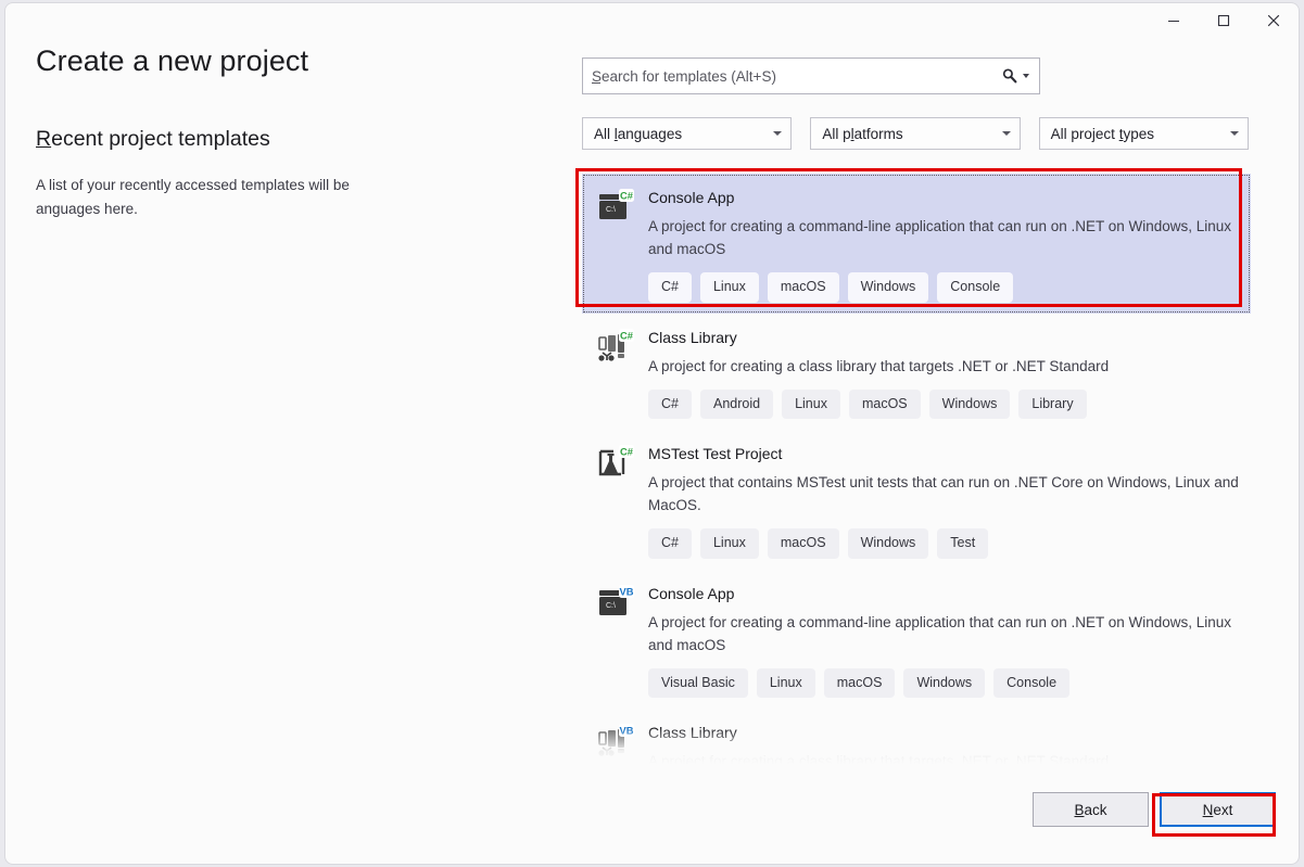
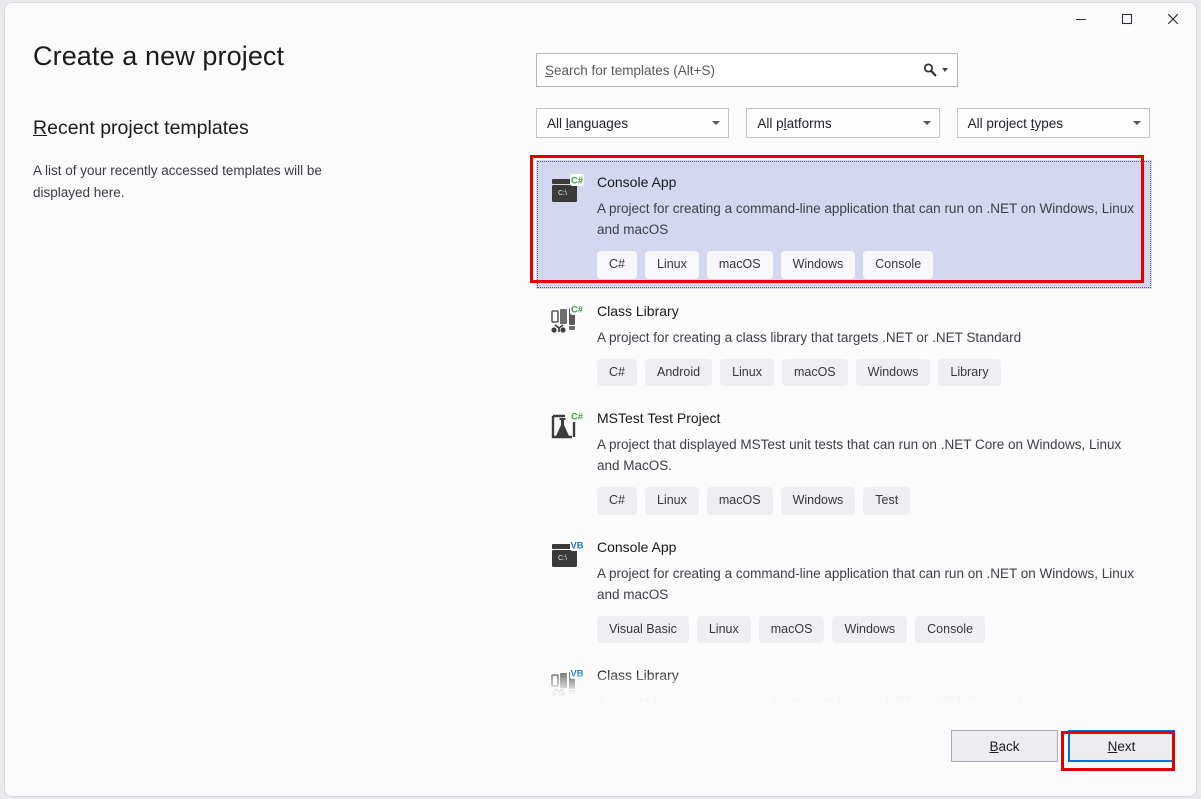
  Create a new project
  Recent project templates
- A list of your recently accessed templates will be anguages here.
+ A list of your recently accessed templates will be displayed here.
  Search for templates (Alt+S)
  All languages
  All platforms
  All project types
  C#
  Console App
  A project for creating a command-line application that can run on .NET on Windows, Linux and macOS
  C#
  Linux
  macOS
  Windows
  Console
  C#
  Class Library
  A project for creating a class library that targets .NET or .NET Standard
  C#
  Android
  Linux
  macOS
  Windows
  Library
  C#
  MSTest Test Project
- A project that contains MSTest unit tests that can run on .NET Core on Windows, Linux and MacOS.
+ A project that displayed MSTest unit tests that can run on .NET Core on Windows, Linux and MacOS.
  C#
  Linux
  macOS
  Windows
  Test
  VB
  Console App
  A project for creating a command-line application that can run on .NET on Windows, Linux and macOS
  Visual Basic
  Linux
  macOS
  Windows
  Console
  B
  ack
  N
  ext
